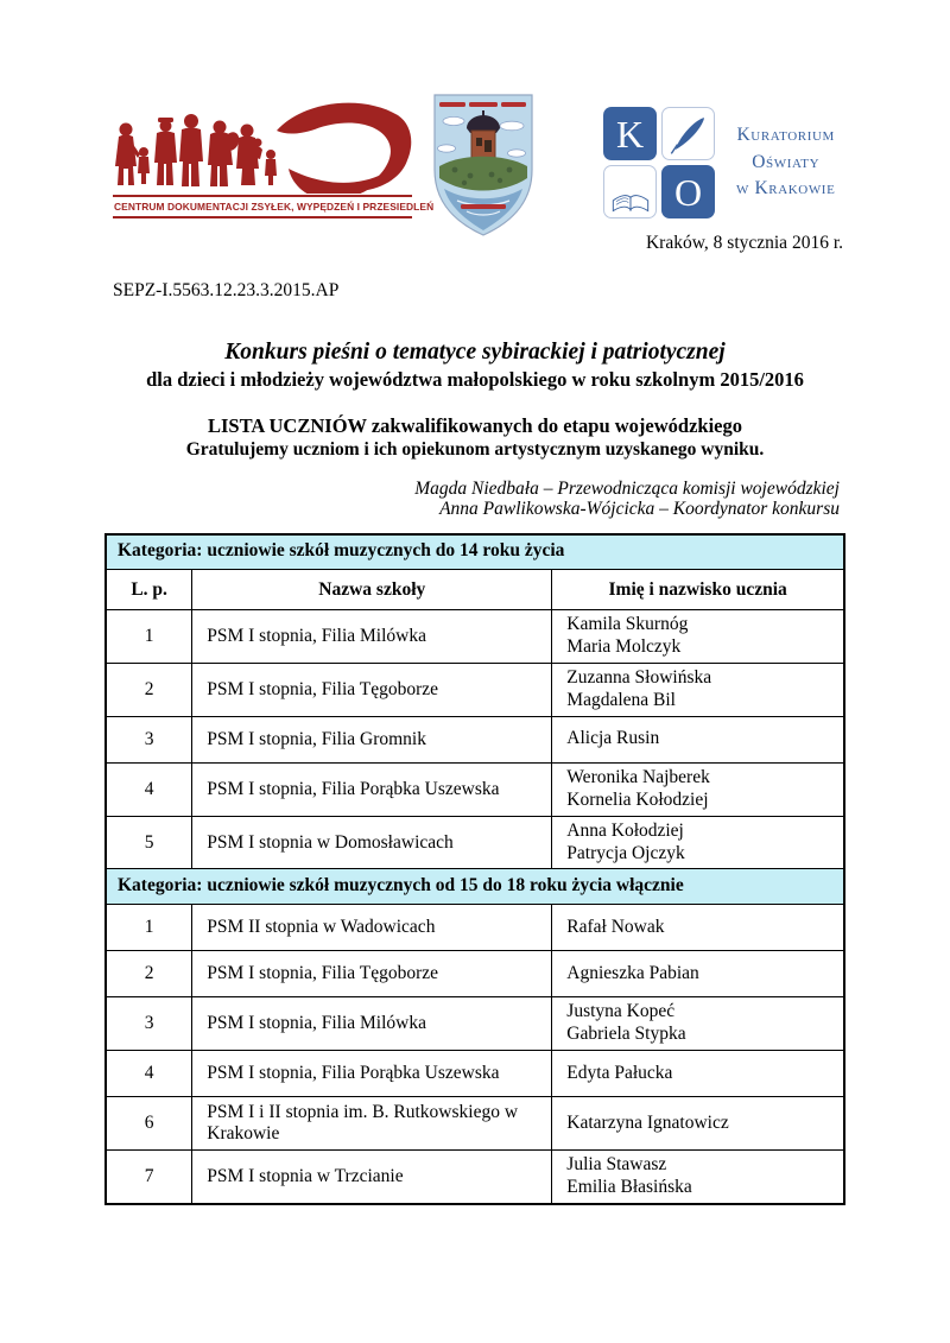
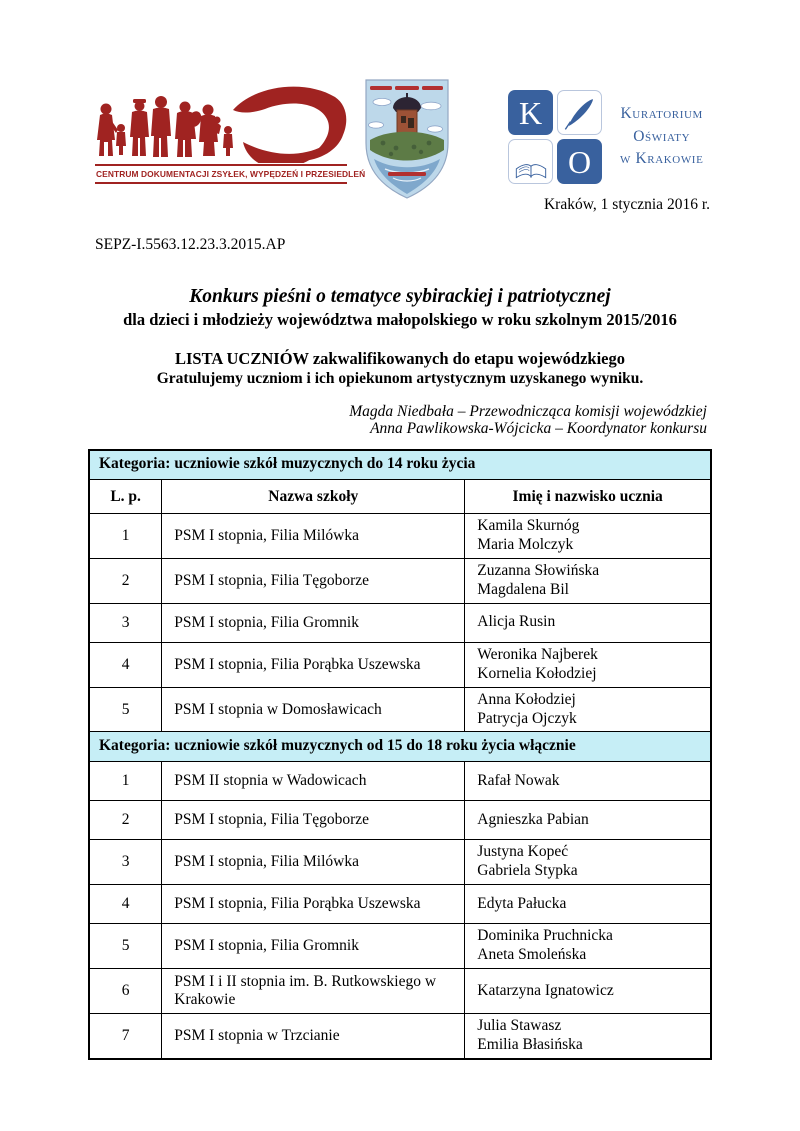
  CENTRUM DOKUMENTACJI ZSYŁEK, WYPĘDZEŃ I PRZESIEDLE
  K
  O
  Kuratorium
  Oświaty
  w Krakowie
- Kraków, 8 stycznia 2016 r.
+ Kraków, 1 stycznia 2016 r.
  SEPZ-I.5563.12.23.3.2015.AP
  Konkurs pieśni o tematyce sybirackiej i patriotycznej
  dla dzieci i młodzieży województwa małopolskiego w roku szkolnym 2015/2016
  LISTA UCZNIÓW zakwalifikowanych do etapu wojewódzkiego
  Gratulujemy uczniom i ich opiekunom artystycznym uzyskanego wyniku.
  Magda Niedbała – Przewodnicząca komisji wojewódzkiej
  Anna Pawlikowska-Wójcicka – Koordynator konkursu
  Kategoria: uczniowie szkół muzycznych do 14 roku życia
  L. p.	Nazwa szkoły	Imię i nazwisko ucznia
  1	PSM I stopnia, Filia Milówka	Kamila SkurnógMaria Molczyk
  2	PSM I stopnia, Filia Tęgoborze	Zuzanna SłowińskaMagdalena Bil
  3	PSM I stopnia, Filia Gromnik	Alicja Rusin
  4	PSM I stopnia, Filia Porąbka Uszewska	Weronika NajberekKornelia Kołodziej
  5	PSM I stopnia w Domosławicach	Anna KołodziejPatrycja Ojczyk
  Kategoria: uczniowie szkół muzycznych od 15 do 18 roku życia włącznie
  1	PSM II stopnia w Wadowicach	Rafał Nowak
  2	PSM I stopnia, Filia Tęgoborze	Agnieszka Pabian
  3	PSM I stopnia, Filia Milówka	Justyna KopećGabriela Stypka
  4	PSM I stopnia, Filia Porąbka Uszewska	Edyta Pałucka
+ 5	PSM I stopnia, Filia Gromnik	Dominika PruchnickaAneta Smoleńska
  6	PSM I i II stopnia im. B. Rutkowskiego w Krakowie	Katarzyna Ignatowicz
  7	PSM I stopnia w Trzcianie	Julia StawaszEmilia Błasińska
